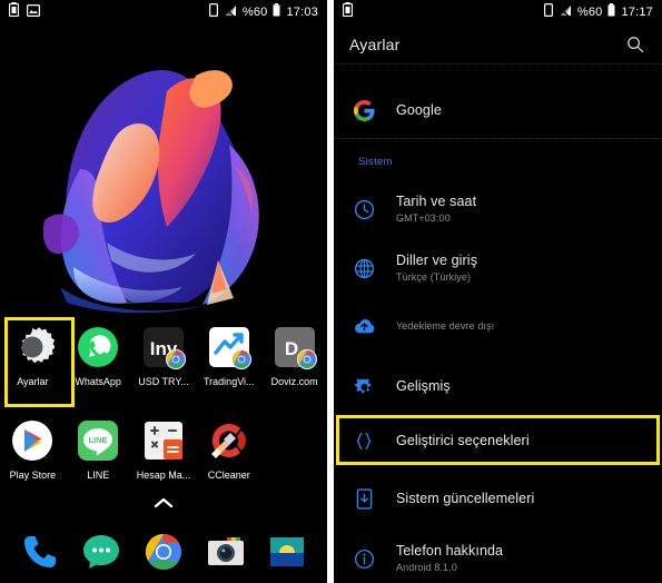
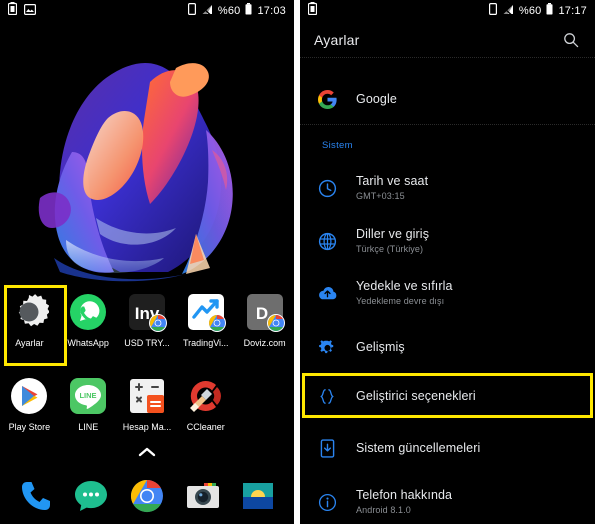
  %60
  17:03
  Ayarlar
  WhatsApp
  Inv
  USD TRY...
  TradingVi...
  D
  Doviz.com
  Play Store
  LINE
  LINE
  Hesap Ma...
  CCleaner
  %60
  17:17
  Ayarlar
  Google
  Sistem
  Tarih ve saat
- GMT+03:00
+ GMT+03:15
  Diller ve giriş
  Türkçe (Türkiye)
+ Yedekle ve sıfırla
  Yedekleme devre dışı
  Gelişmiş
  Geliştirici seçenekleri
  Sistem güncellemeleri
  Telefon hakkında
  Android 8.1.0
